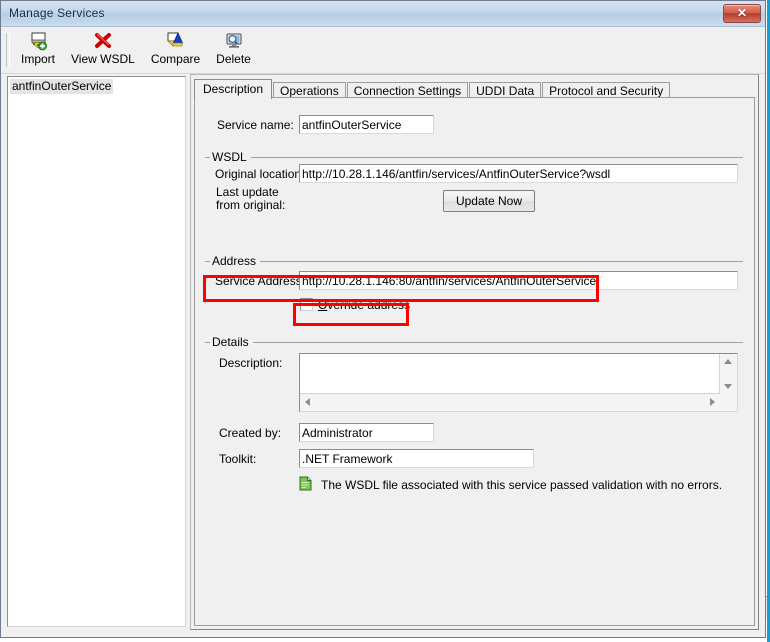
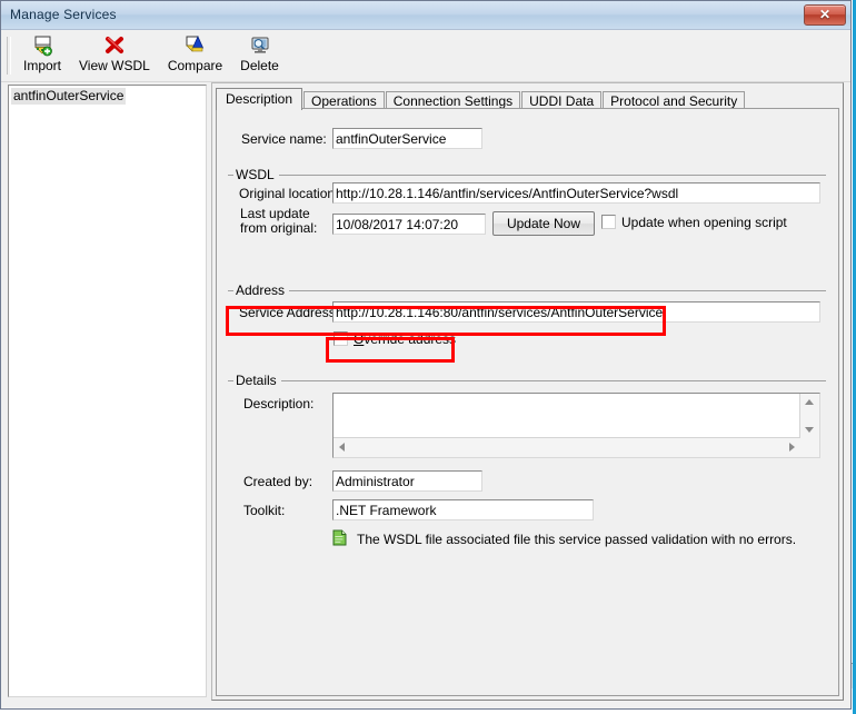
  Manage Services
  ✕
  Import
  View WSDL
  Compare
  Delete
  antfinOuterService
  Description
  Operations
  Connection Settings
  UDDI Data
  Protocol and Security
  Service name:
  antfinOuterService
  WSDL
  Original location
  http://10.28.1.146/antfin/services/AntfinOuterService?wsdl
  Last update
  from original:
+ 10/08/2017 14:07:20
  Update Now
+ Update when opening script
  Address
  Service Addres
  http://10.28.1.146:80/antfin/services/AntfinOuterService
  Override address
  Details
  Description:
  Created by:
  Administrator
  Toolkit:
  .NET Framework
- The WSDL file associated with this service passed validation with no errors.
+ The WSDL file associated file this service passed validation with no errors.
